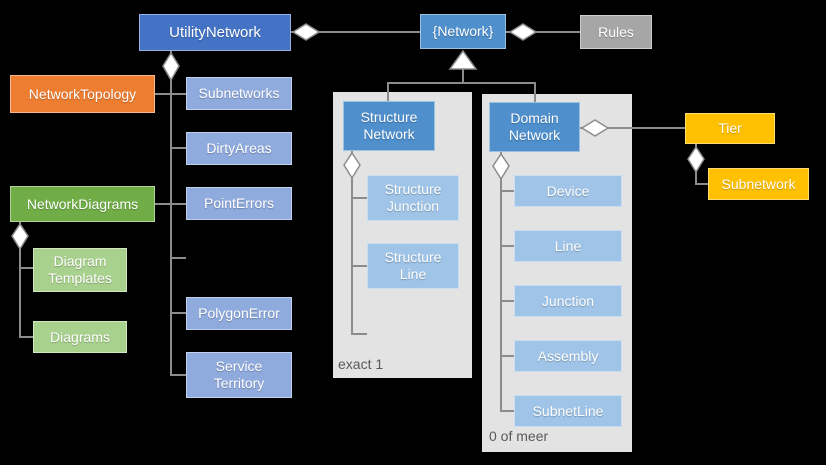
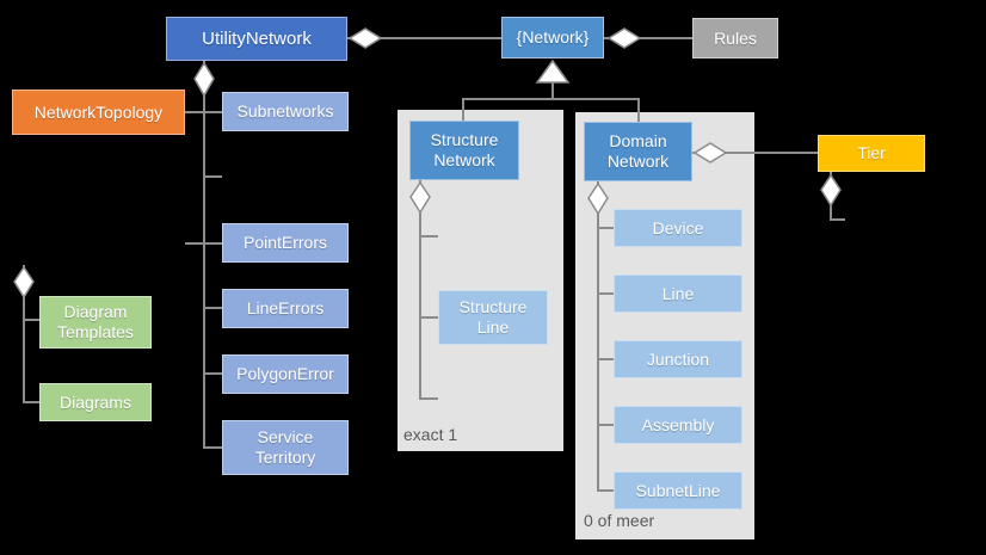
  UtilityNetwork
  {Network}
  Rules
  NetworkTopology
- NetworkDiagrams
  Diagram Templates
  Diagrams
  Subnetworks
- DirtyAreas
  PointErrors
+ LineErrors
  PolygonError
  Service Territory
  Structure Network
- Structure Junction
  Structure Line
  Domain Network
  Device
  Line
  Junction
  Assembly
  SubnetLine
  Tier
- Subnetwork
  exact 1
  0 of meer
